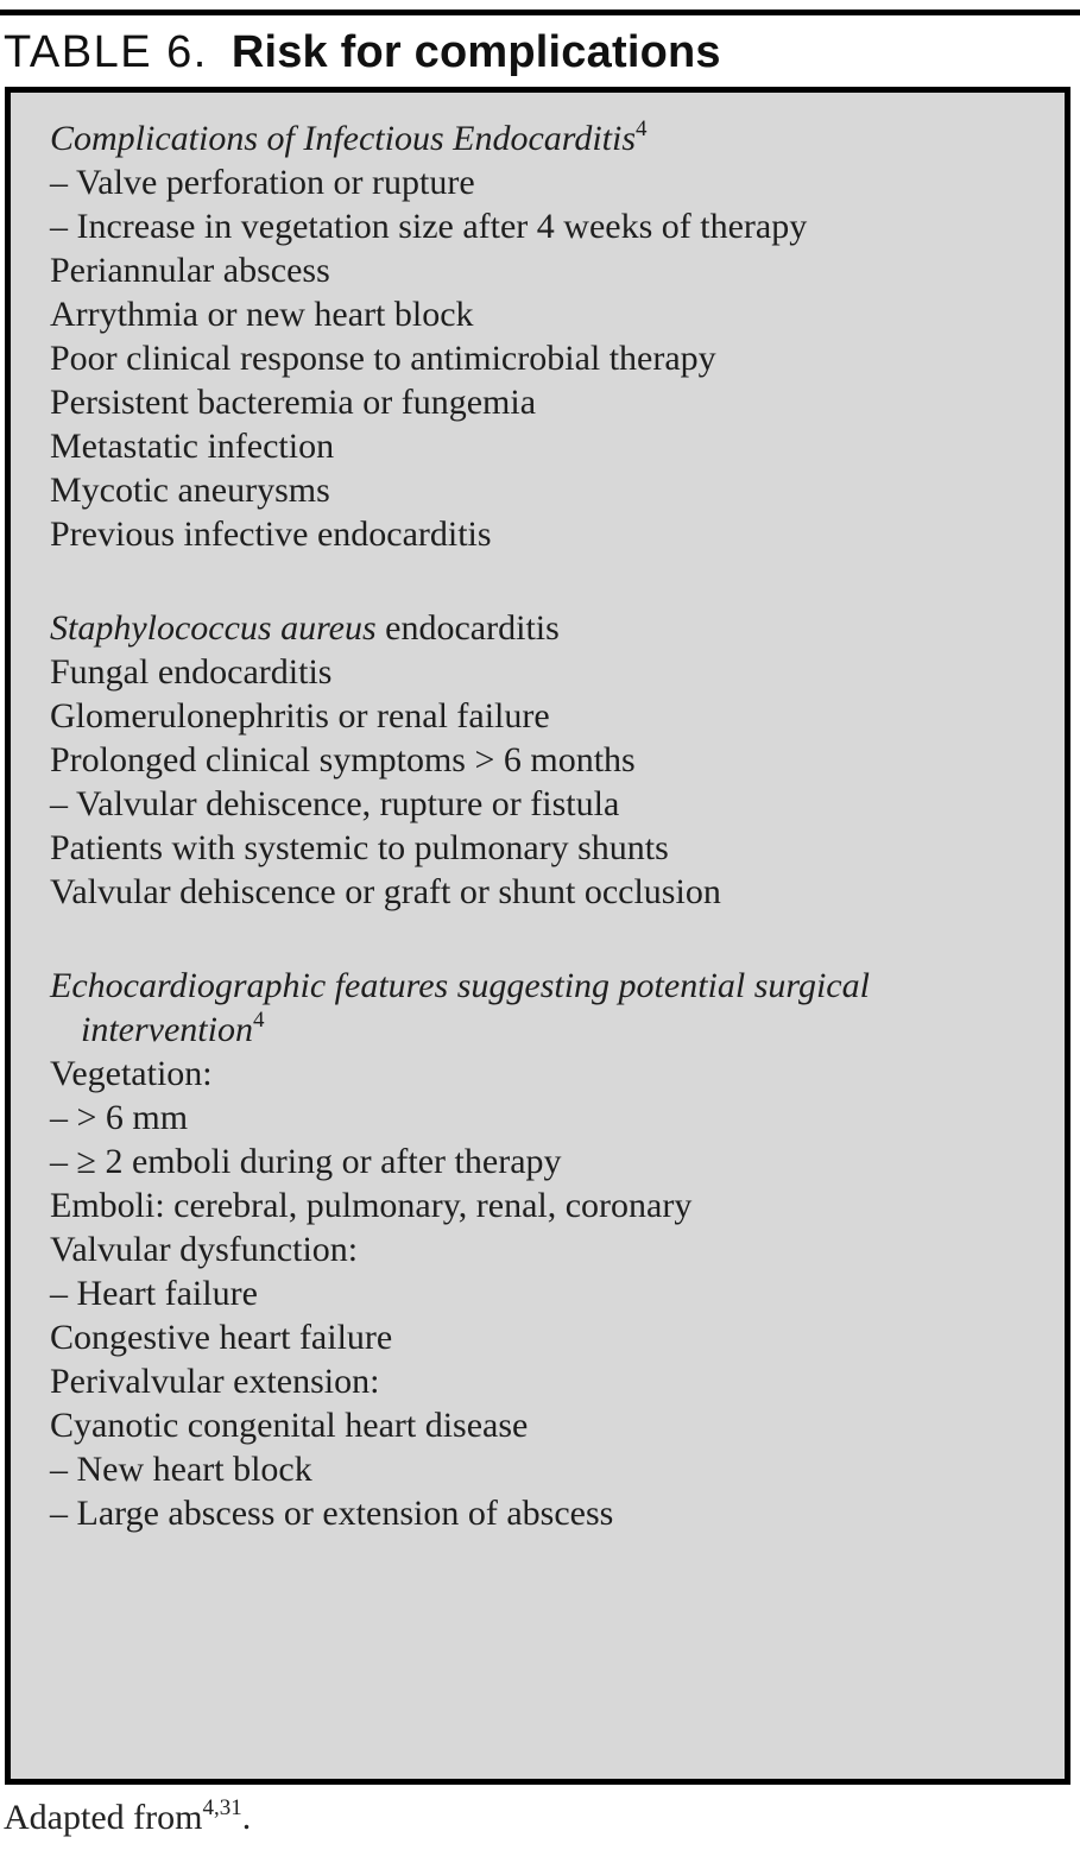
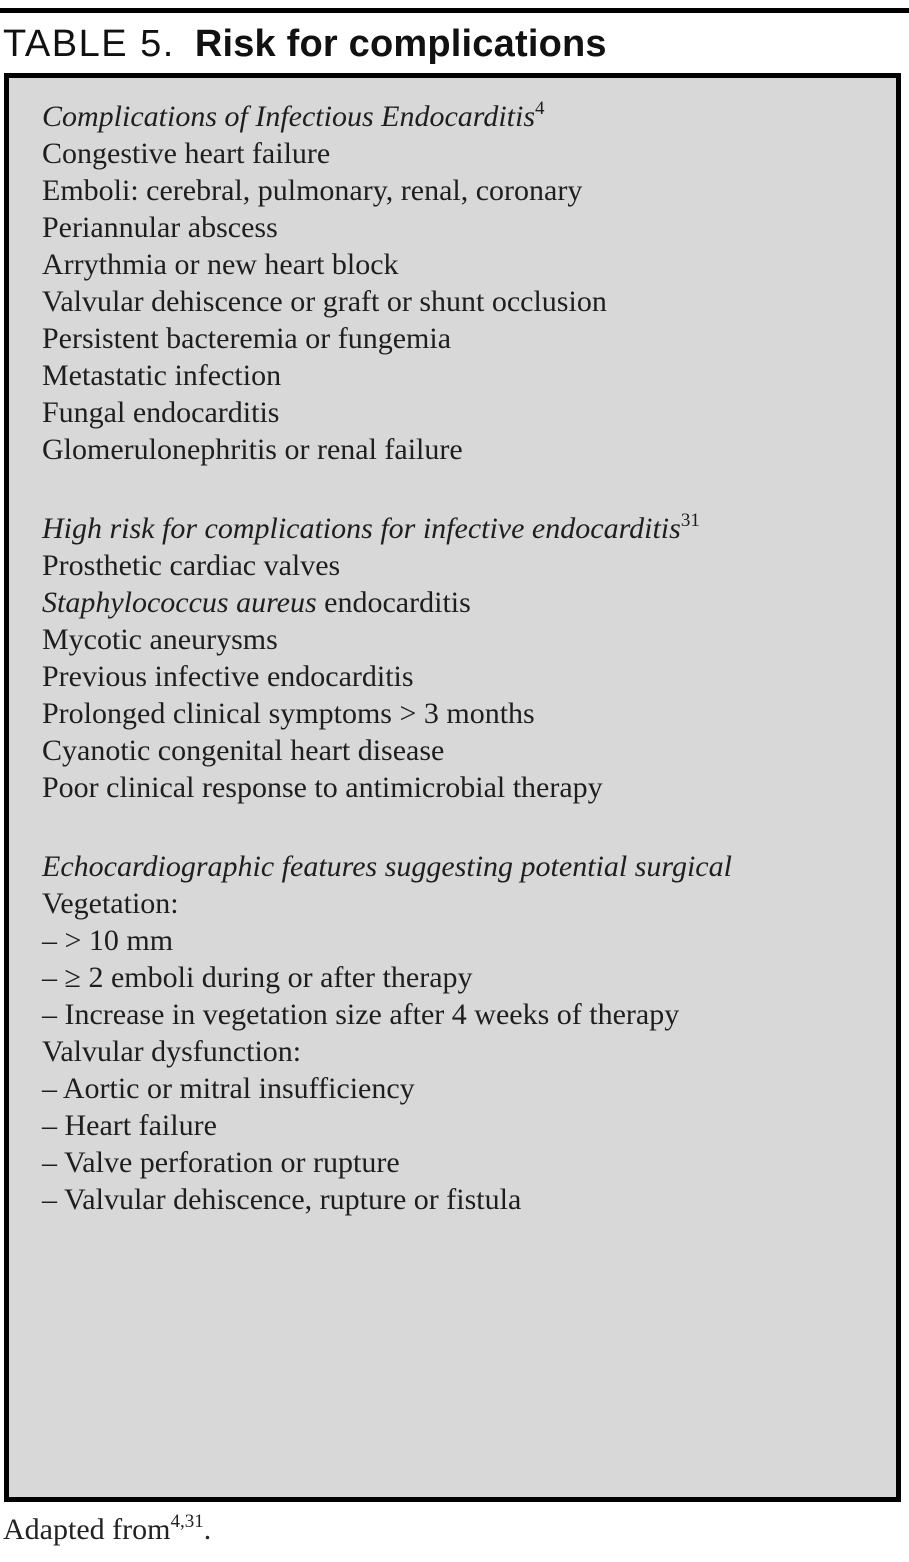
- TABLE 6. Risk for complications
+ TABLE 5. Risk for complications
  Complications of Infectious Endocarditis4
- – Valve perforation or rupture
+ Congestive heart failure
- – Increase in vegetation size after 4 weeks of therapy
+ Emboli: cerebral, pulmonary, renal, coronary
  Periannular abscess
  Arrythmia or new heart block
- Poor clinical response to antimicrobial therapy
+ Valvular dehiscence or graft or shunt occlusion
  Persistent bacteremia or fungemia
  Metastatic infection
- Mycotic aneurysms
+ Fungal endocarditis
- Previous infective endocarditis
+ Glomerulonephritis or renal failure
+ High risk for complications for infective endocarditis31
+ Prosthetic cardiac valves
  Staphylococcus aureus endocarditis
- Fungal endocarditis
+ Mycotic aneurysms
- Glomerulonephritis or renal failure
+ Previous infective endocarditis
- Prolonged clinical symptoms > 6 months
+ Prolonged clinical symptoms > 3 months
- – Valvular dehiscence, rupture or fistula
+ Cyanotic congenital heart disease
- Patients with systemic to pulmonary shunts
- Valvular dehiscence or graft or shunt occlusion
+ Poor clinical response to antimicrobial therapy
  Echocardiographic features suggesting potential surgical
- intervention4
  Vegetation:
- – > 6 mm
+ – > 10 mm
  – ≥ 2 emboli during or after therapy
- Emboli: cerebral, pulmonary, renal, coronary
+ – Increase in vegetation size after 4 weeks of therapy
  Valvular dysfunction:
+ – Aortic or mitral insufficiency
  – Heart failure
- Congestive heart failure
+ – Valve perforation or rupture
- Perivalvular extension:
- Cyanotic congenital heart disease
+ – Valvular dehiscence, rupture or fistula
- – New heart block
- – Large abscess or extension of abscess
  Adapted from4,31.
